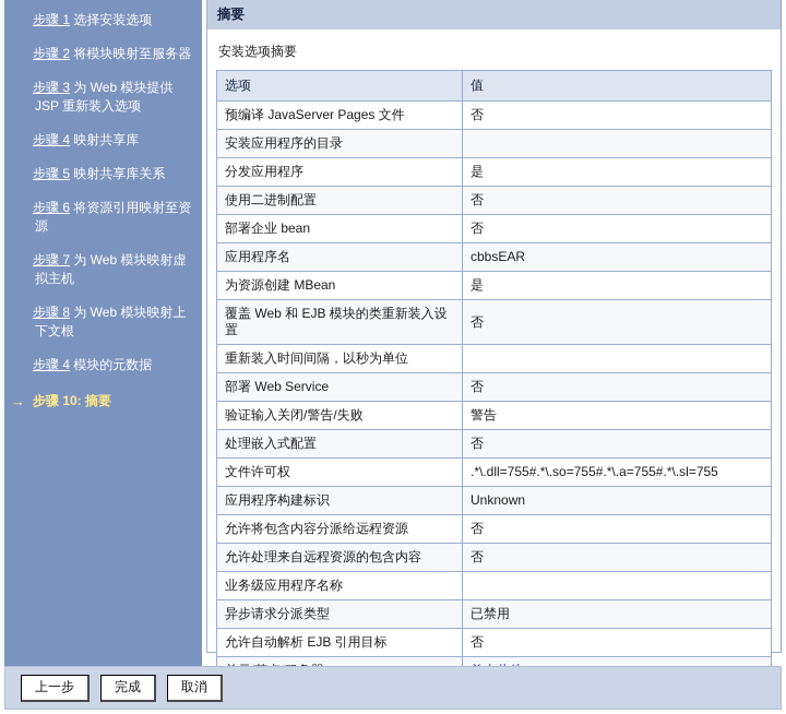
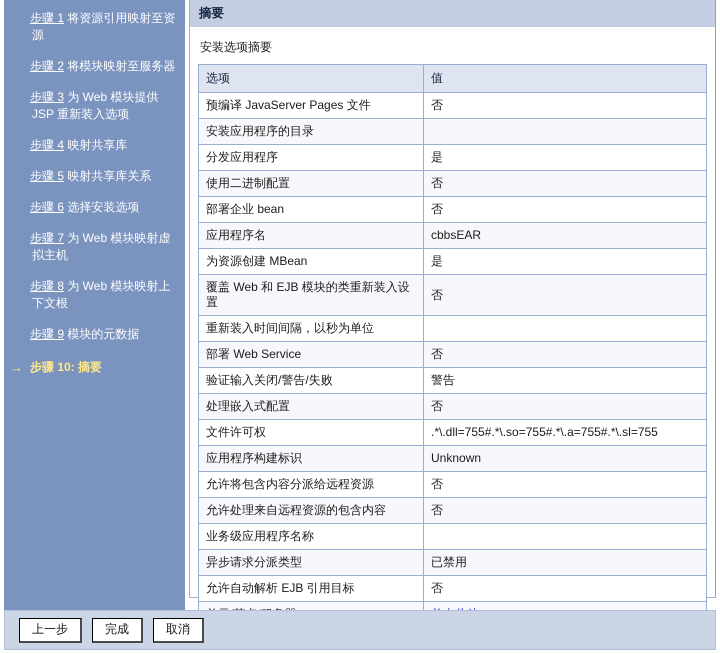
- 步骤 1 选择安装选项
+ 步骤 1 将资源引用映射至资源
  步骤 2 将模块映射至服务器
  步骤 3 为 Web 模块提供 JSP 重新装入选项
  步骤 4 映射共享库
  步骤 5 映射共享库关系
- 步骤 6 将资源引用映射至资源
+ 步骤 6 选择安装选项
  步骤 7 为 Web 模块映射虚拟主机
  步骤 8 为 Web 模块映射上下文根
- 步骤 4 模块的元数据
+ 步骤 9 模块的元数据
  →
  步骤 10: 摘要
  摘要
  安装选项摘要
  选项	值
  预编译 JavaServer Pages 文件	否
  安装应用程序的目录
  分发应用程序	是
  使用二进制配置	否
  部署企业 bean	否
  应用程序名	cbbsEAR
  为资源创建 MBean	是
  覆盖 Web 和 EJB 模块的类重新装入设置	否
  重新装入时间间隔，以秒为单位
  部署 Web Service	否
  验证输入关闭/警告/失败	警告
  处理嵌入式配置	否
  文件许可权	.*\.dll=755#.*\.so=755#.*\.a=755#.*\.sl=755
  应用程序构建标识	Unknown
  允许将包含内容分派给远程资源	否
  允许处理来自远程资源的包含内容	否
  业务级应用程序名称
  异步请求分派类型	已禁用
  允许自动解析 EJB 引用目标	否
  上一步
  完成
  取消
